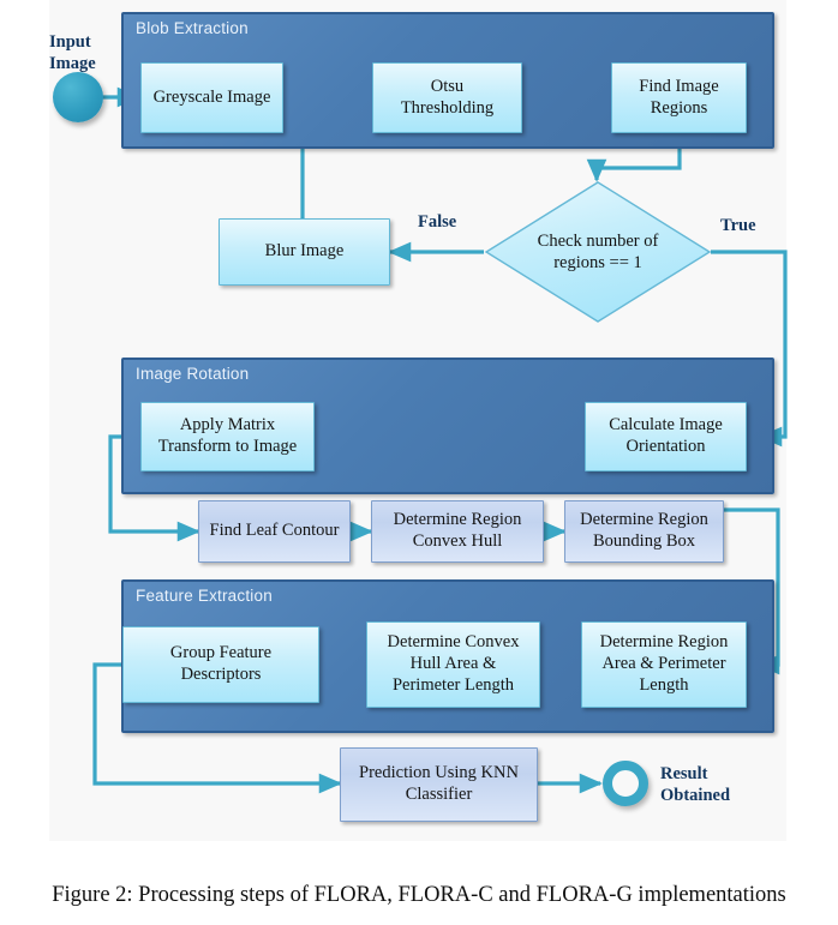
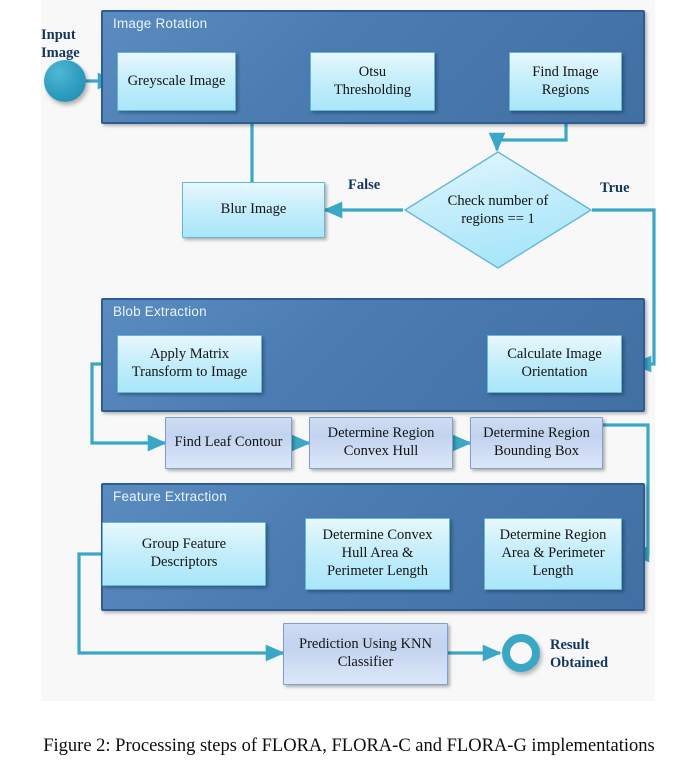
  Input
  Image
- Blob Extraction
+ Image Rotation
  Greyscale Image
  Otsu
  Thresholding
  Find Image
  Regions
  Blur Image
  False
  Check number of
  regions == 1
  True
- Image Rotation
+ Blob Extraction
  Apply Matrix
  Transform to Image
  Calculate Image
  Orientation
  Find Leaf Contour
  Determine Region
  Convex Hull
  Determine Region
  Bounding Box
  Feature Extraction
  Group Feature
  Descriptors
  Determine Convex
  Hull Area &
  Perimeter Length
  Determine Region
  Area & Perimeter
  Length
  Prediction Using KNN
  Classifier
  Result
  Obtained
  Figure 2: Processing steps of FLORA, FLORA-C and FLORA-G implementations
